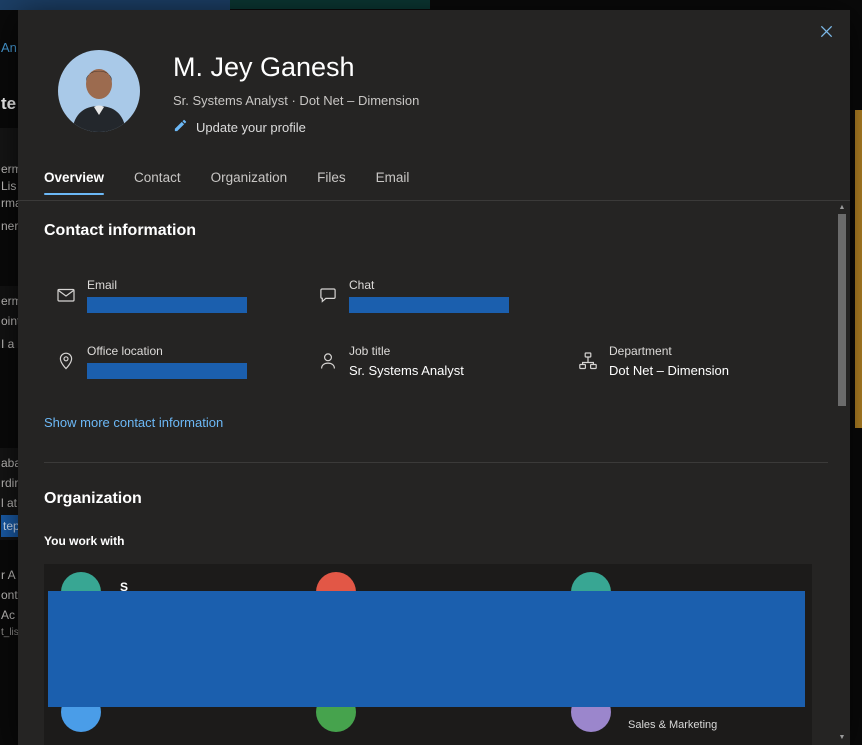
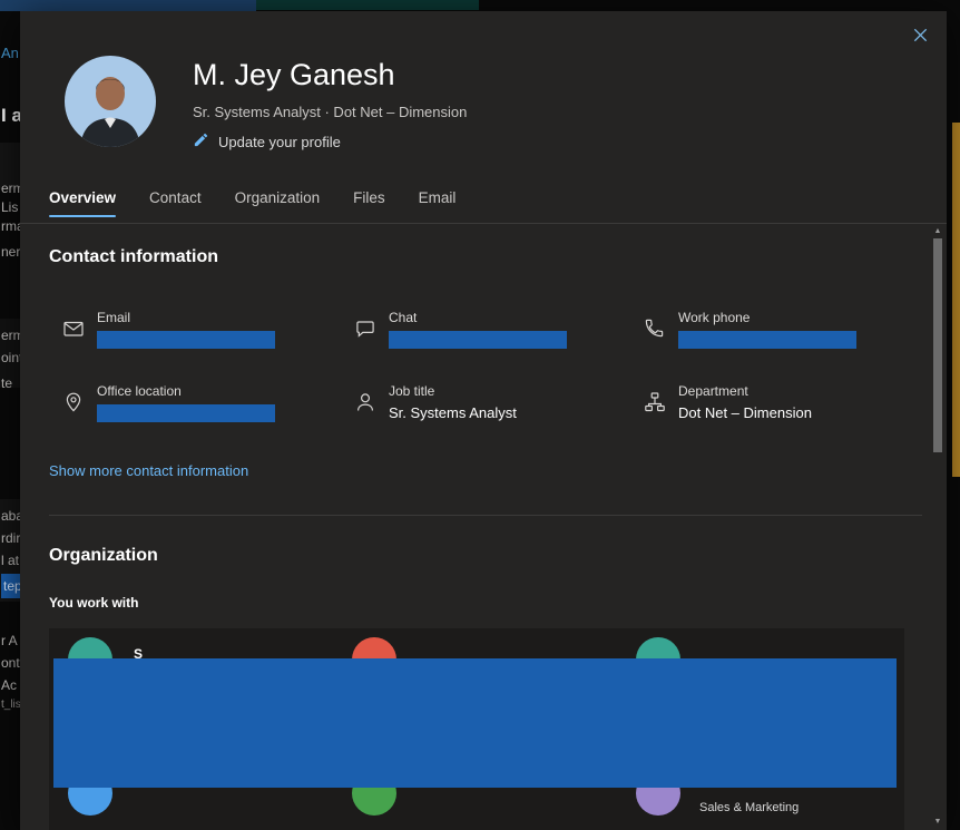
  An
- te
+ I a
  erm
  Lis
  ner
  erm
  oin
- I a
+ te
  rdir
  l at
  tep
  r A
  ont
  Ac
  t_lis
  M. Jey Ganesh
  Sr. Systems Analyst · Dot Net – Dimension
  Update your profile
  Overview
  Contact
  Organization
  Files
  Email
  Contact information
  Email
  Chat
+ Work phone
  Office location
  Job title
  Sr. Systems Analyst
  Department
  Dot Net – Dimension
  Show more contact information
  Organization
  You work with
  S
  Sales & Marketing
